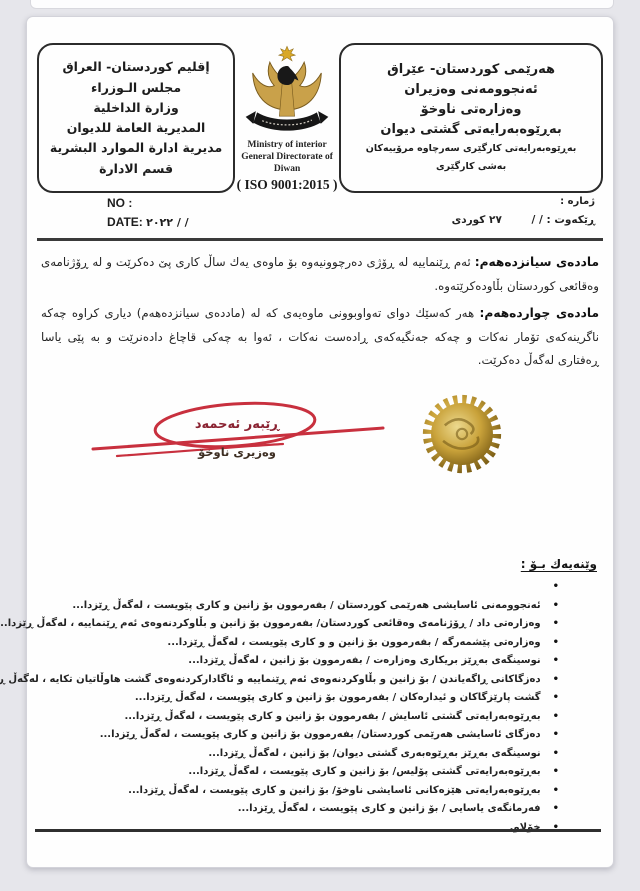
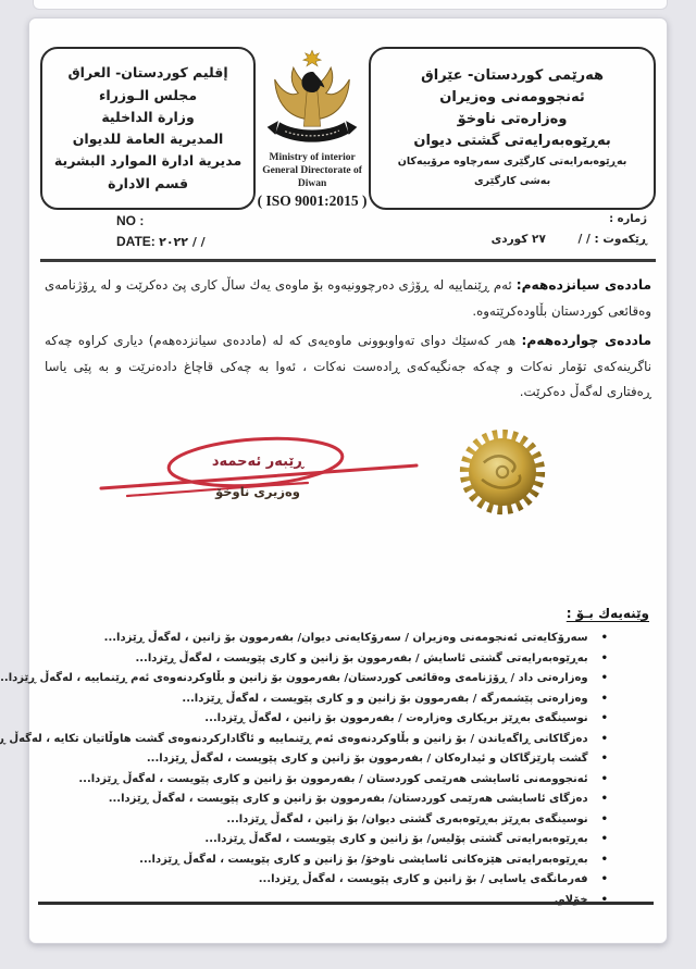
  إقليم كوردستان- العراق
  مجلس الـوزراء
  وزارة الداخلية
  المديرية العامة للديوان
  مديرية ادارة الموارد البشرية
  قسم الادارة
  Ministry of interior
  General Directorate of Diwan
  ( ISO 9001:2015 )
  هەرێمی کوردستان- عێراق
  ئەنجوومەنی وەزیران
  وەزارەتی ناوخۆ
  بەڕێوەبەرایەتی گشتی دیوان
  بەڕێوەبەرایەتی کارگێری سەرچاوە مرۆییەکان
  بەشی کارگێری
  ژمارە :
  ڕێکەوت : / / ٢٧ کوردی
  NO :
  DATE: ٢٠٢٢ / /
  ماددەی سیانزدەهەم: ئەم ڕێنماییە لە ڕۆژی دەرچوونیەوە بۆ ماوەی یەك ساڵ کاری پێ دەکرێت و لە ڕۆژنامەی وەقائعی کوردستان بڵاودەکرێتەوە.
  ماددەی چواردەهەم: هەر کەسێك دوای تەواوبوونی ماوەیەی کە لە (ماددەی سیانزدەهەم) دیاری کراوە چەکە ناگرینەکەی تۆمار نەکات و چەکە جەنگیەکەی ڕادەست نەکات ، ئەوا بە چەکی قاچاغ دادەنرێت و بە پێی یاسا ڕەفتاری لەگەڵ دەکرێت.
  ڕێبەر ئەحمەد
  وەزیری ناوخۆ
  وێنەیەك بـۆ :
  •
+ سەرۆکایەتی ئەنجومەنی وەزیران / سەرۆکایەتی دیوان/ بفەرموون بۆ زانین ، لەگەڵ ڕێزدا...
  •
- ئەنجوومەنی ئاسایشی هەرێمی کوردستان / بفەرموون بۆ زانین و کاری پێویست ، لەگەڵ ڕێزدا...
+ بەڕێوەبەرایەتی گشتی ئاسایش / بفەرموون بۆ زانین و کاری پێویست ، لەگەڵ ڕێزدا...
  •
  وەزارەتی داد / ڕۆژنامەی وەقائعی کوردستان/ بفەرموون بۆ زانین و بڵاوکردنەوەی ئەم ڕێنماییە ، لەگەڵ ڕێزدا..
  •
  وەزارەتی پێشمەرگە / بفەرموون بۆ زانین و و کاری پێویست ، لەگەڵ ڕێزدا...
  •
  نوسینگەی بەڕێز بریکاری وەزارەت / بفەرموون بۆ زانین ، لەگەڵ ڕێزدا...
  •
  دەزگاکانی ڕاگەیاندن / بۆ زانین و بڵاوکردنەوەی ئەم ڕێنماییە و ئاگادارکردنەوەی گشت هاوڵاتیان تکایە ، لەگەڵ ڕ
  •
  گشت پارێزگاکان و ئیدارەکان / بفەرموون بۆ زانین و کاری پێویست ، لەگەڵ ڕێزدا...
  •
- بەڕێوەبەرایەتی گشتی ئاسایش / بفەرموون بۆ زانین و کاری پێویست ، لەگەڵ ڕێزدا...
+ ئەنجوومەنی ئاسایشی هەرێمی کوردستان / بفەرموون بۆ زانین و کاری پێویست ، لەگەڵ ڕێزدا...
  •
  دەزگای ئاسایشی هەرێمی کوردستان/ بفەرموون بۆ زانین و کاری پێویست ، لەگەڵ ڕێزدا...
  •
  نوسینگەی بەڕێز بەڕێوەبەری گشتی دیوان/ بۆ زانین ، لەگەڵ ڕێزدا...
  •
  بەڕێوەبەرایەتی گشتی پۆلیس/ بۆ زانین و کاری پێویست ، لەگەڵ ڕێزدا...
  •
  بەڕێوەبەرایەتی هێزەکانی ئاسایشی ناوخۆ/ بۆ زانین و کاری پێویست ، لەگەڵ ڕێزدا...
  •
  فەرمانگەی یاسایی / بۆ زانین و کاری پێویست ، لەگەڵ ڕێزدا...
  •
  خۆلاو.
